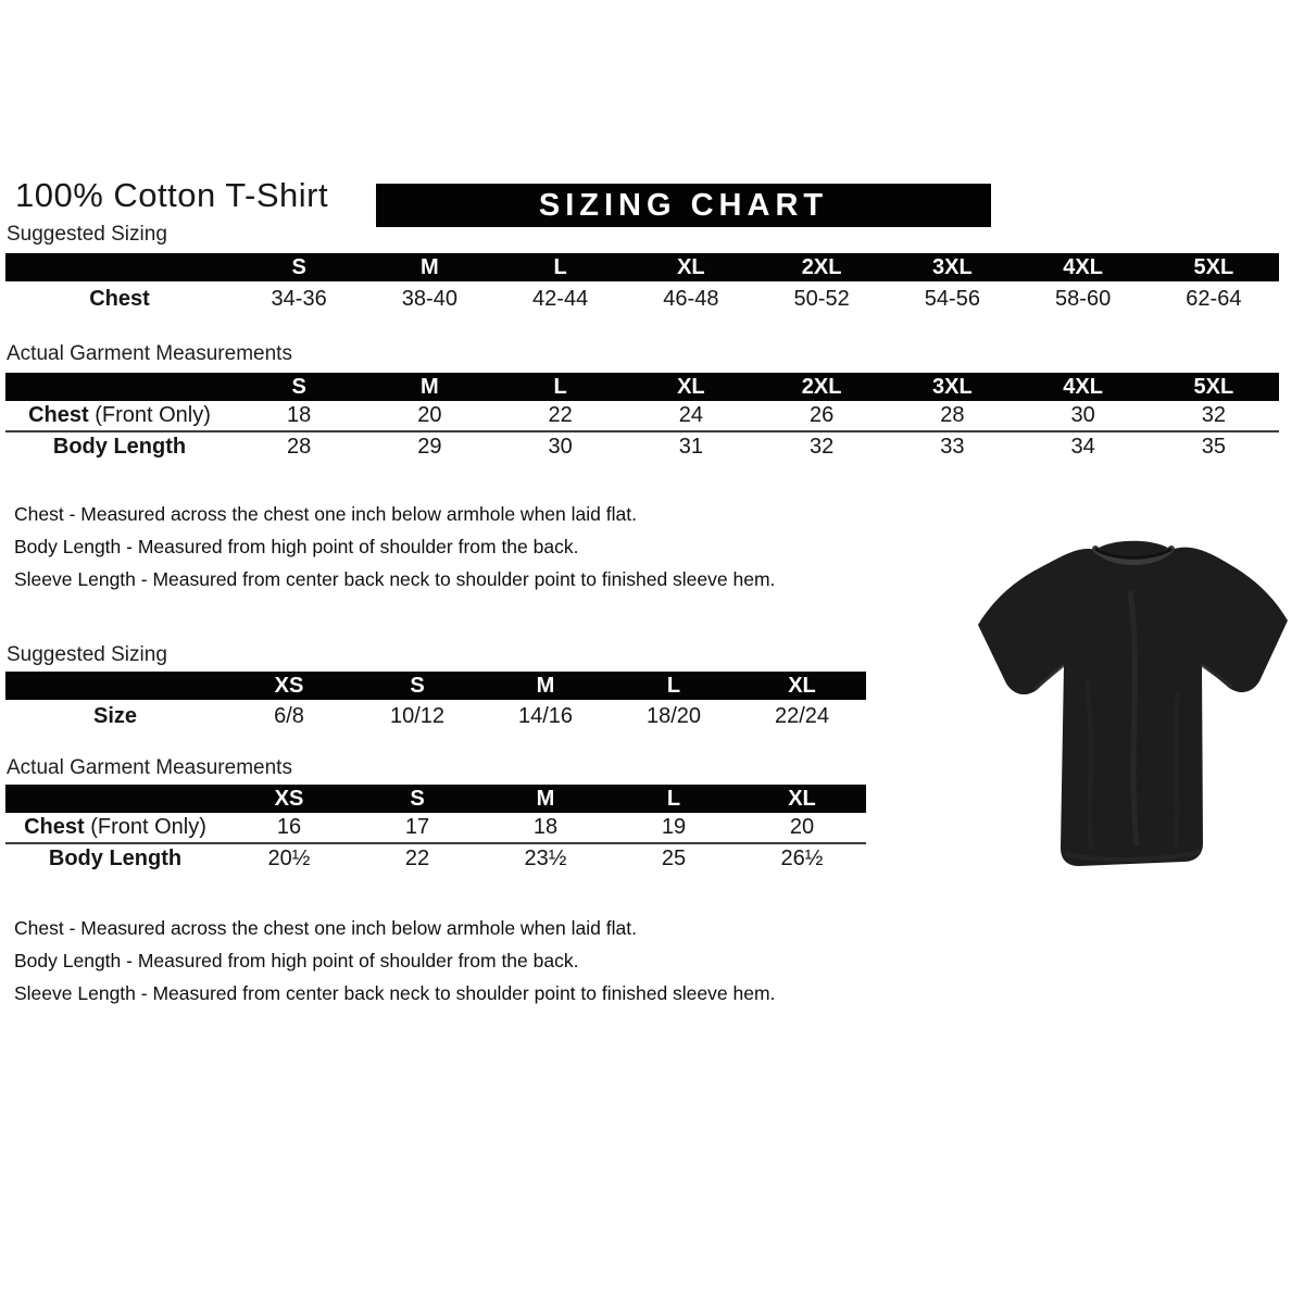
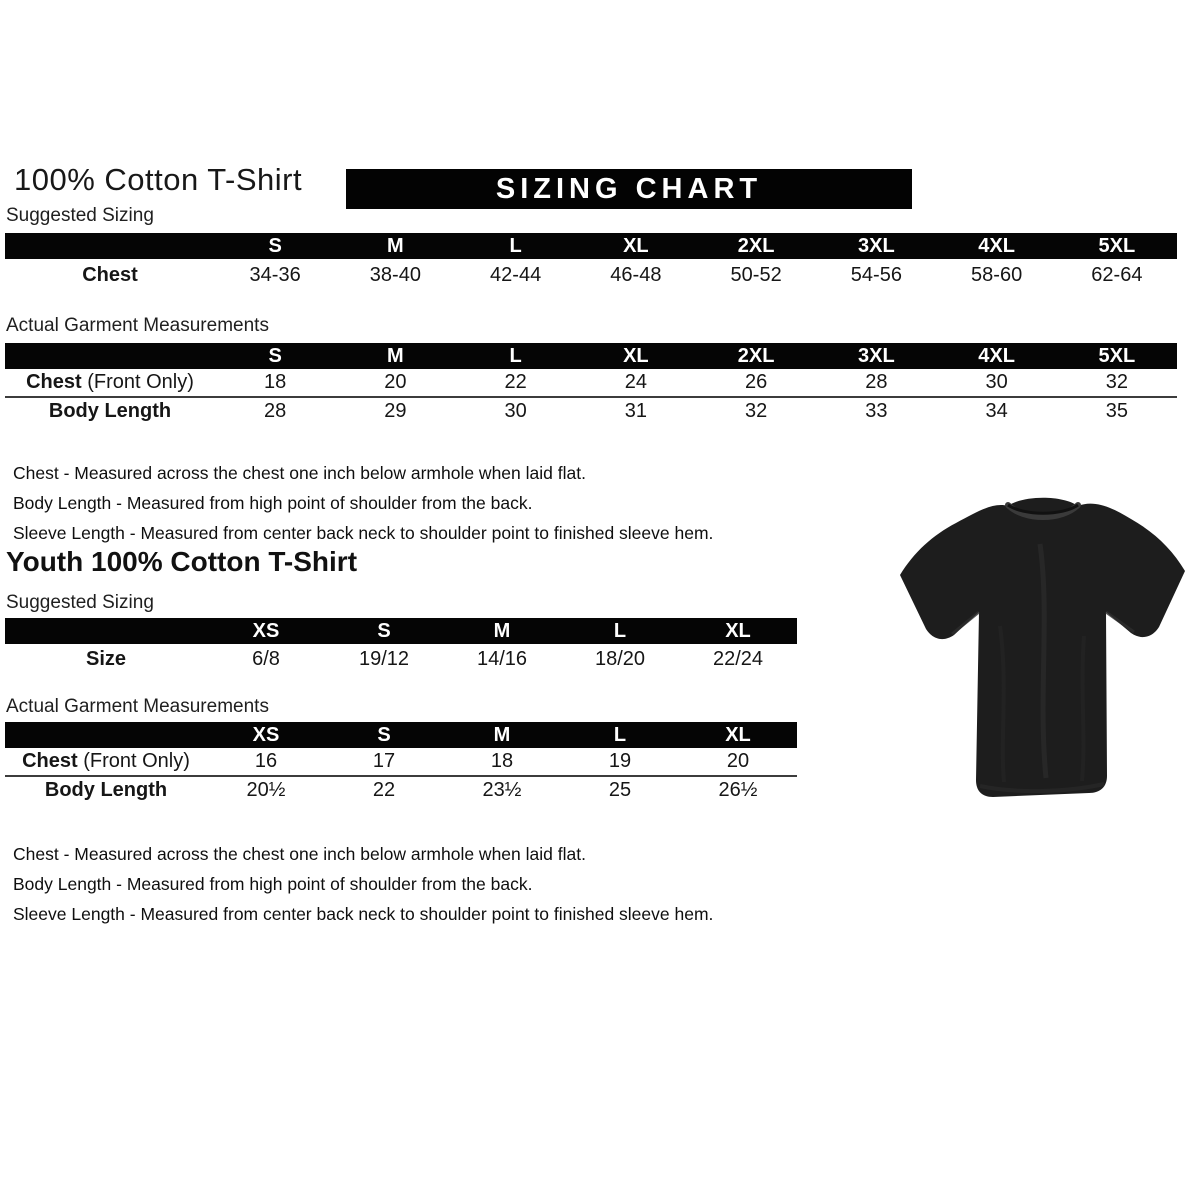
  100% Cotton T-Shirt
  SIZING CHART
  Suggested Sizing
  	S	M	L	XL	2XL	3XL	4XL	5XL
  Chest	34-36	38-40	42-44	46-48	50-52	54-56	58-60	62-64
  Actual Garment Measurements
  	S	M	L	XL	2XL	3XL	4XL	5XL
  Chest (Front Only)	18	20	22	24	26	28	30	32
  Body Length	28	29	30	31	32	33	34	35
  Chest - Measured across the chest one inch below armhole when laid flat.
  Body Length - Measured from high point of shoulder from the back.
  Sleeve Length - Measured from center back neck to shoulder point to finished sleeve hem.
+ Youth 100% Cotton T-Shirt
  Suggested Sizing
  	XS	S	M	L	XL
- Size	6/8	10/12	14/16	18/20	22/24
+ Size	6/8	19/12	14/16	18/20	22/24
  Actual Garment Measurements
  	XS	S	M	L	XL
  Chest (Front Only)	16	17	18	19	20
  Body Length	20½	22	23½	25	26½
  Chest - Measured across the chest one inch below armhole when laid flat.
  Body Length - Measured from high point of shoulder from the back.
  Sleeve Length - Measured from center back neck to shoulder point to finished sleeve hem.
